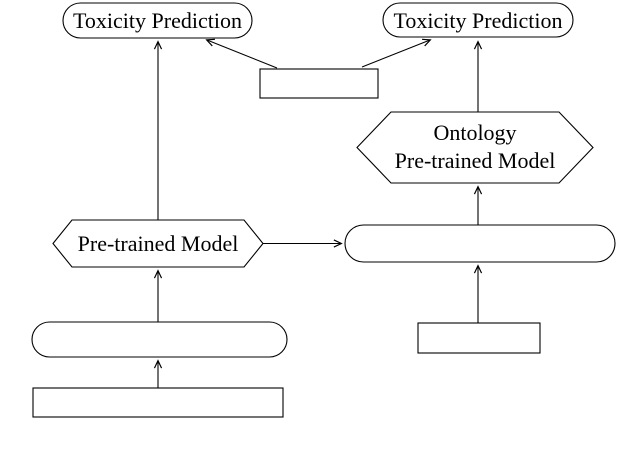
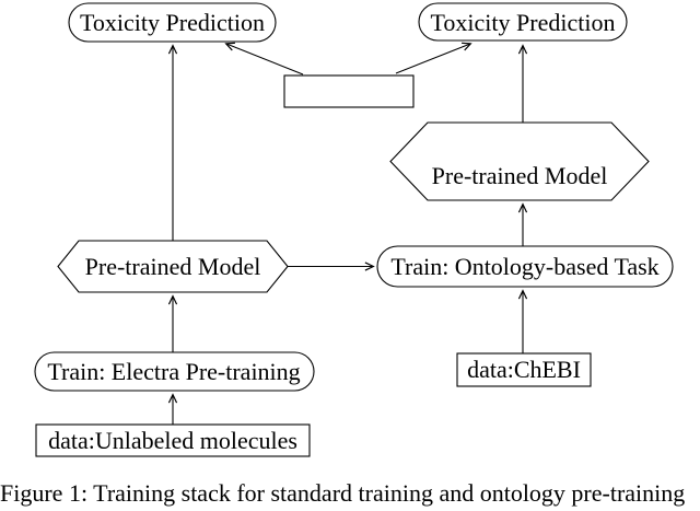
  Toxicity Prediction
  Toxicity Prediction
- Ontology
  Pre-trained Model
  Pre-trained Model
+ Train: Ontology-based Task
+ Train: Electra Pre-training
+ data:ChEBI
+ data:Unlabeled molecules
+ Figure 1: Training stack for standard training and ontology pre-training
